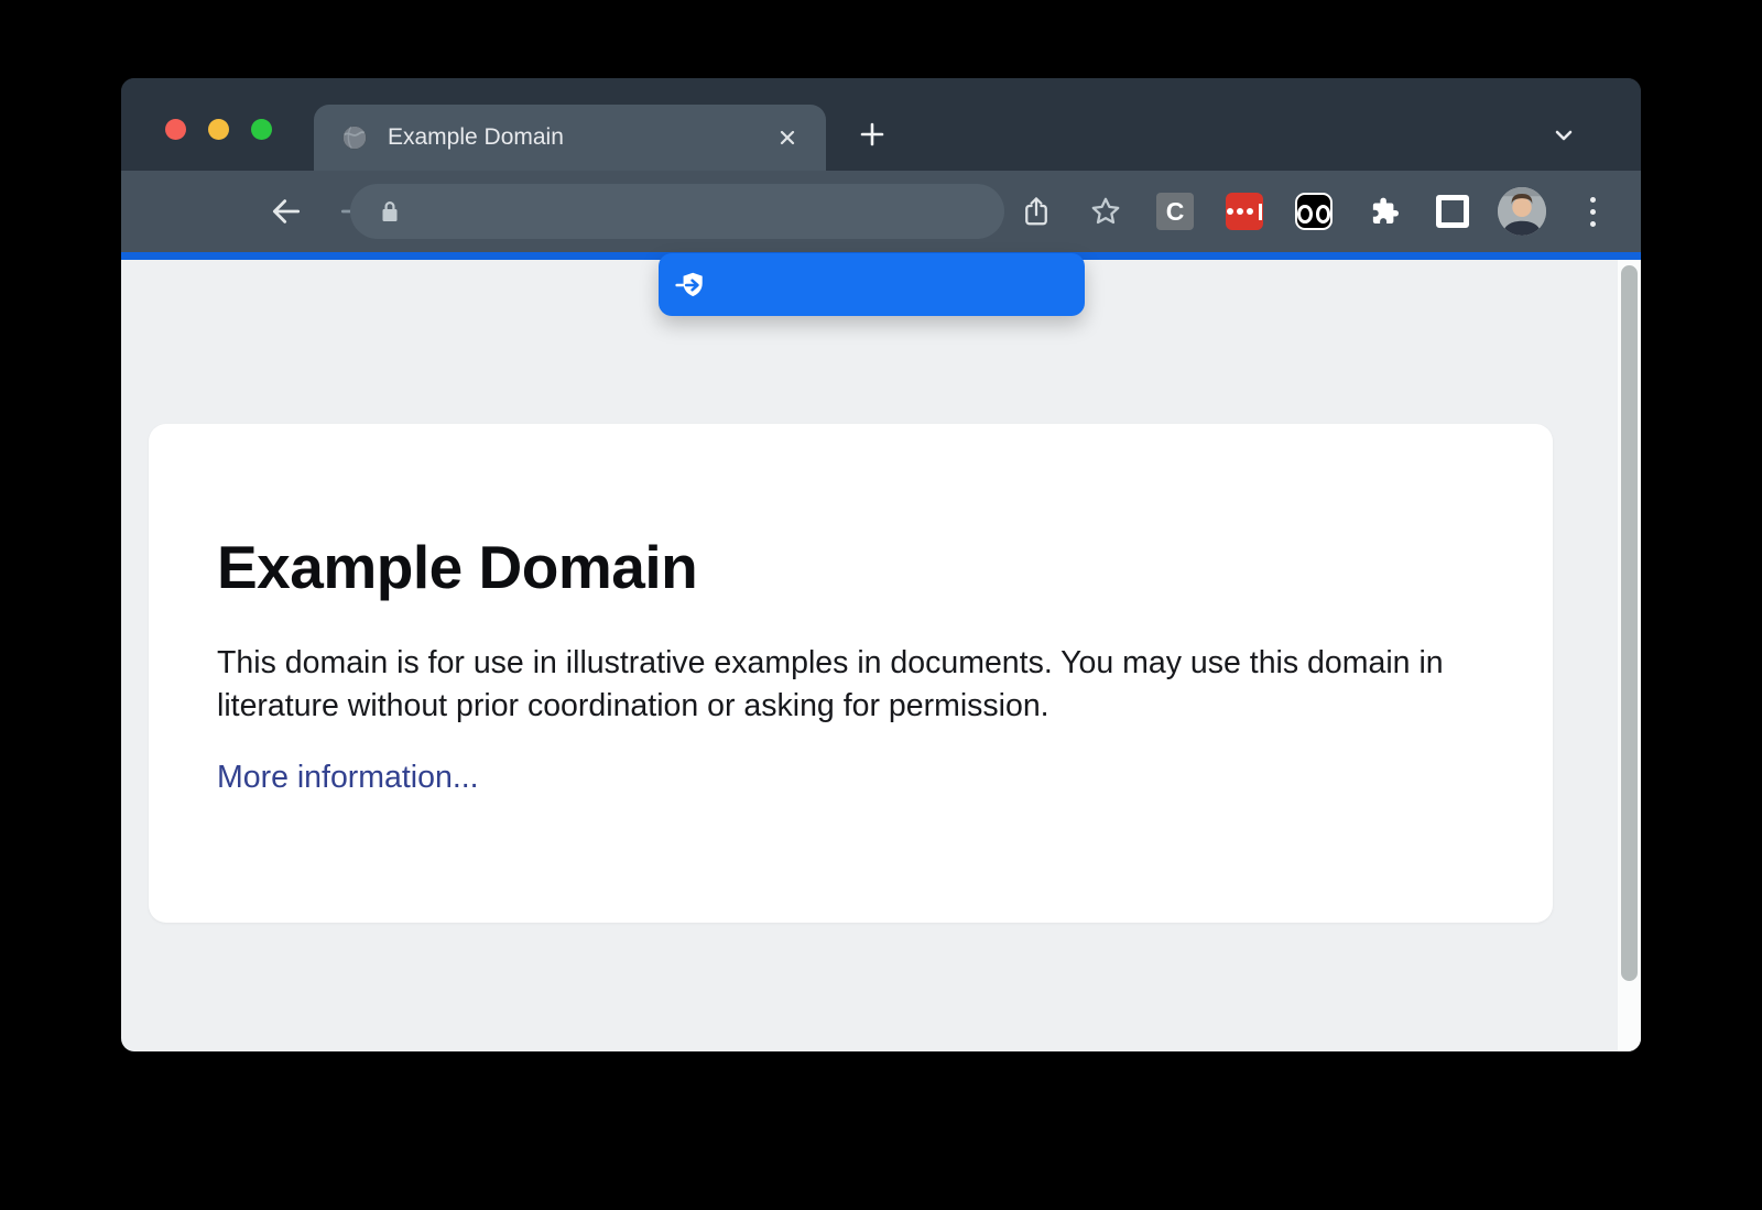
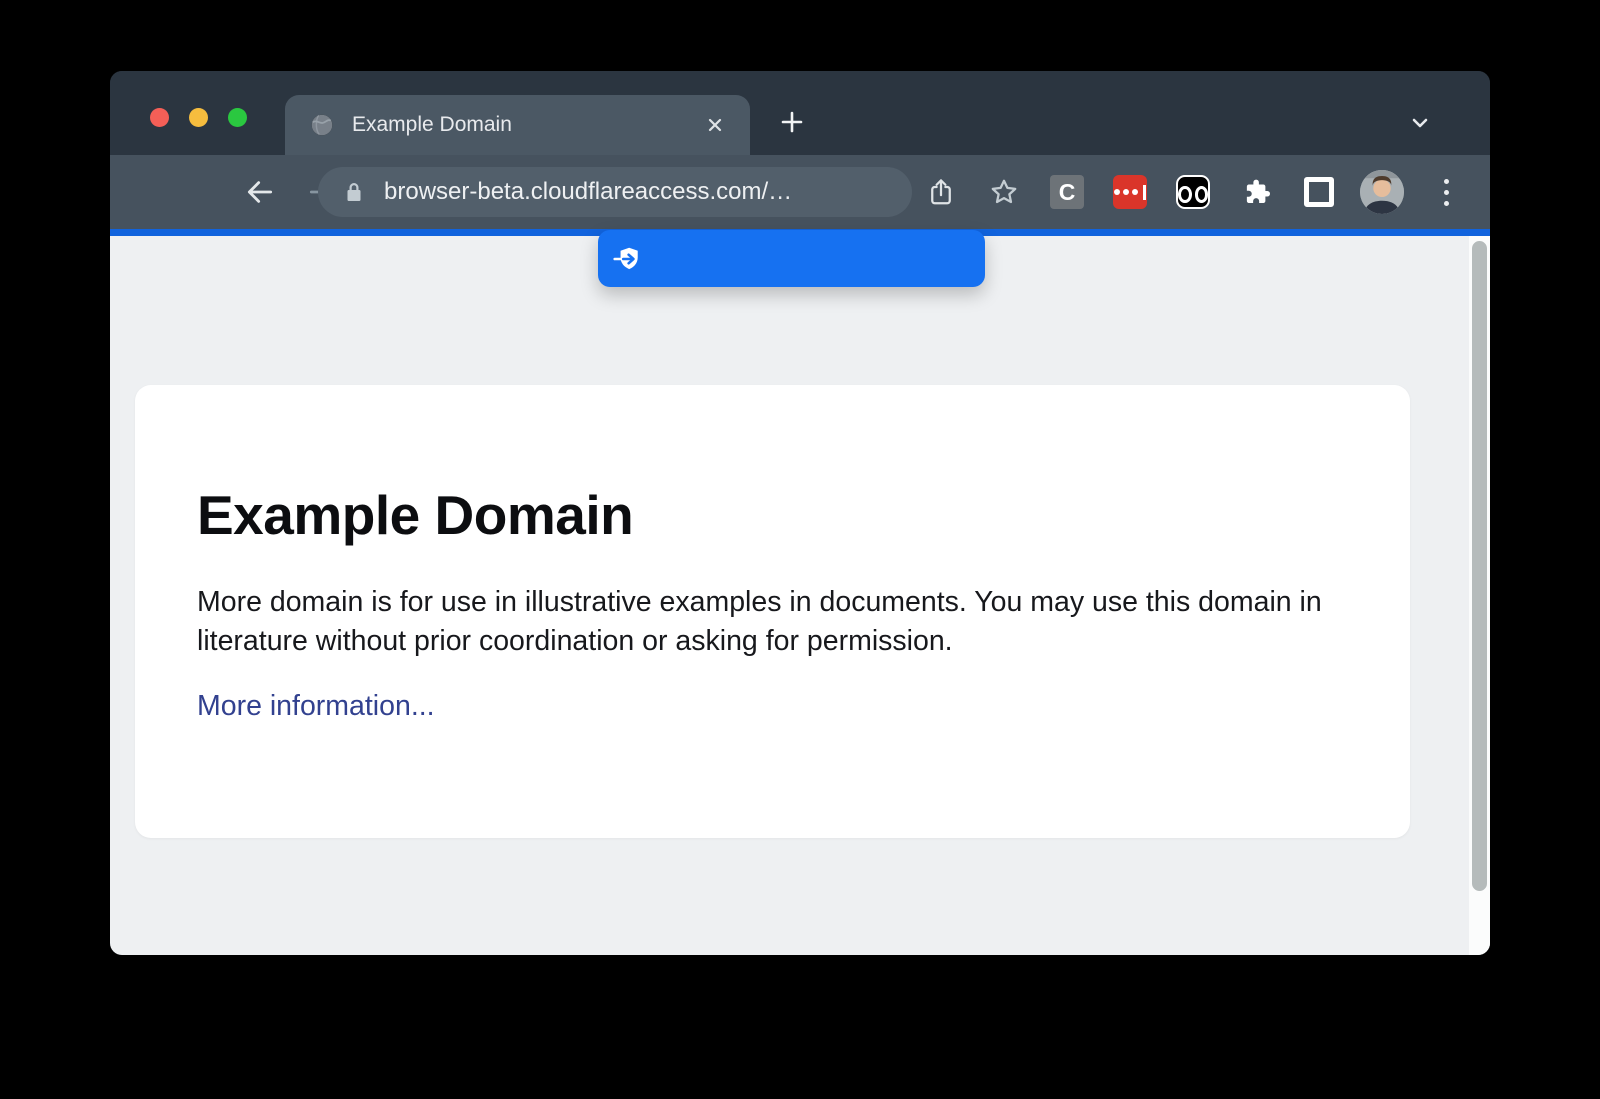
  Example Domain
+ browser-beta.cloudflareaccess.com/…
  C
  Example Domain
- This domain is for use in illustrative examples in documents. You may use this domain in literature without prior coordination or asking for permission.
+ More domain is for use in illustrative examples in documents. You may use this domain in literature without prior coordination or asking for permission.
  More information...
